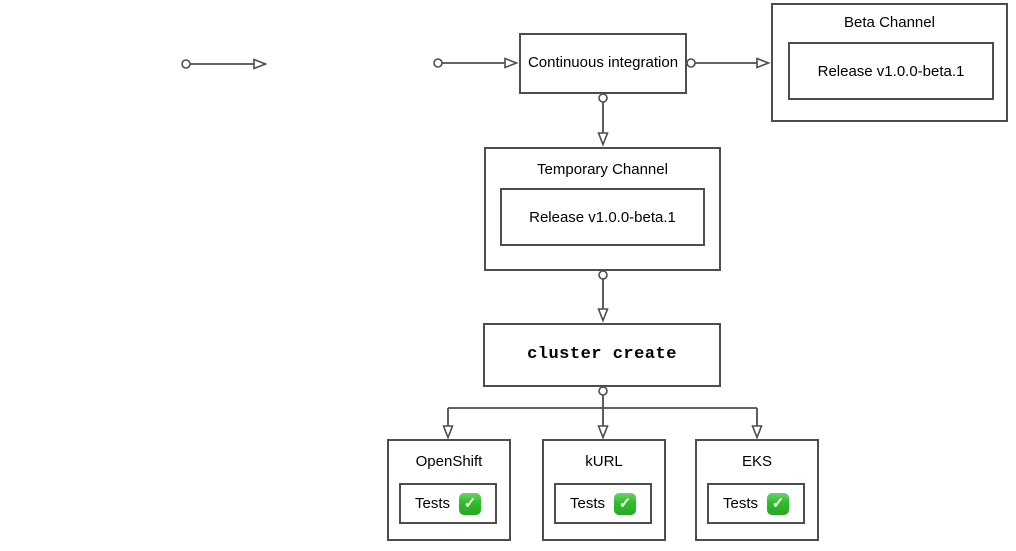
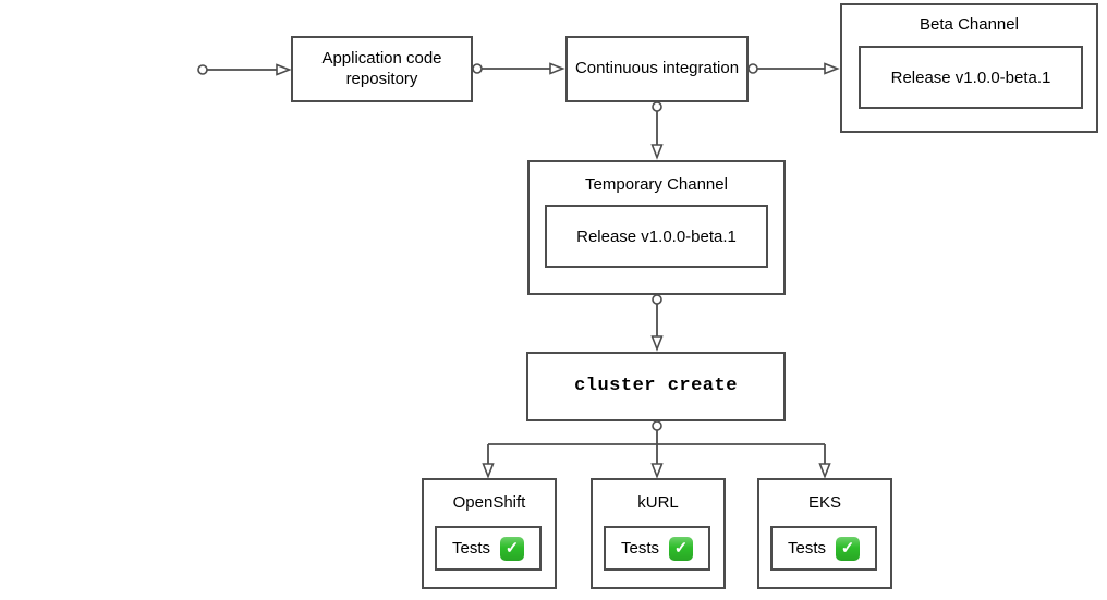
+ Application code repository
  Continuous integration
  Beta Channel
  Release v1.0.0-beta.1
  Temporary Channel
  Release v1.0.0-beta.1
  cluster create
  OpenShift
  Tests
  ✓
  kURL
  Tests
  ✓
  EKS
  Tests
  ✓
